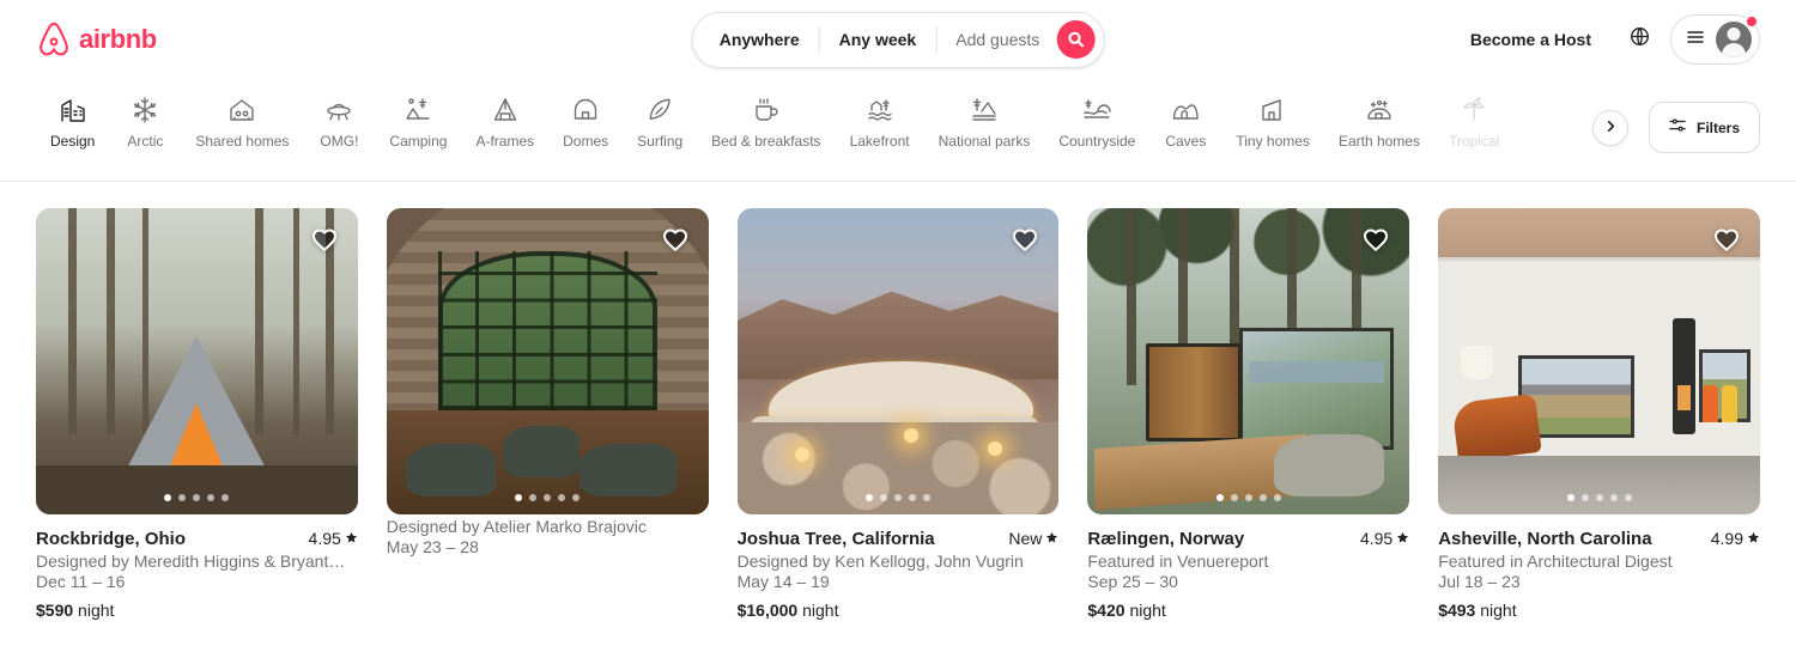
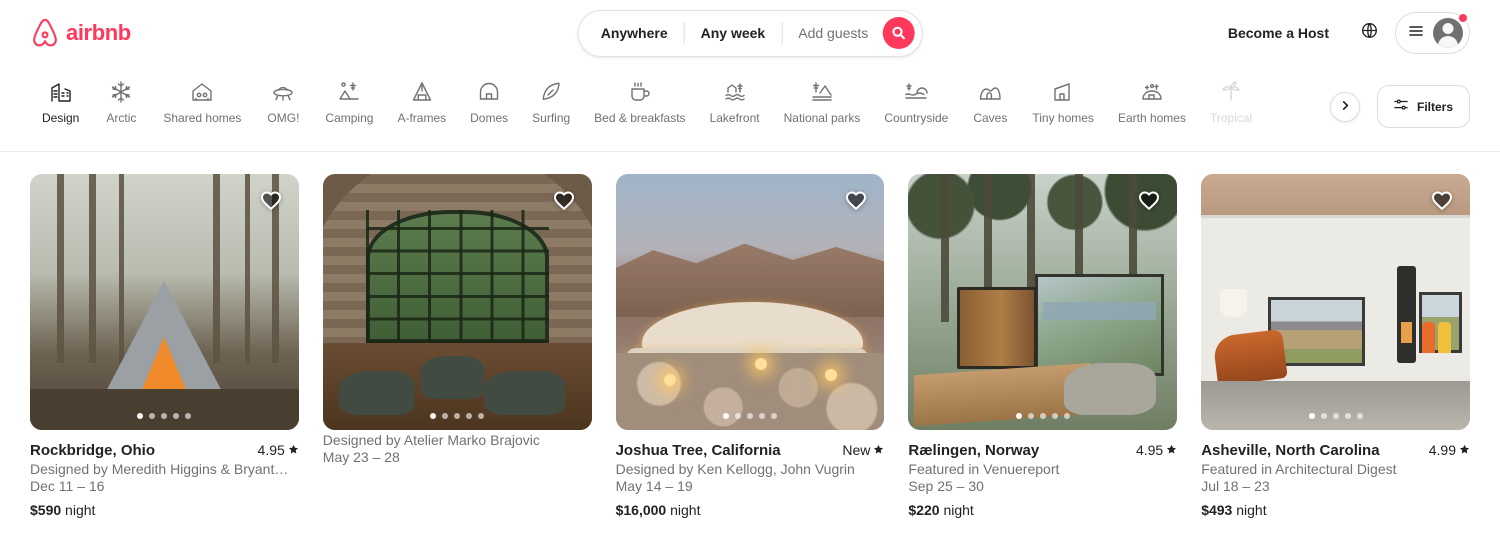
  airbnb
  Anywhere
  Any week
  Add guests
  Become a Host
  Design
  Arctic
  Shared homes
  OMG!
  Camping
  A-frames
  Domes
  Surfing
  Bed & breakfasts
  Lakefront
  National parks
  Countryside
  Caves
  Tiny homes
  Earth homes
  Tropical
  Filters
  Rockbridge, Ohio
  4.95
  Designed by Meredith Higgins & Bryant…
  Dec 11 – 16
  $590 night
  Designed by Atelier Marko Brajovic
  May 23 – 28
  Joshua Tree, California
  New
  Designed by Ken Kellogg, John Vugrin
  May 14 – 19
  $16,000 night
  Rælingen, Norway
  4.95
  Featured in Venuereport
  Sep 25 – 30
- $420 night
+ $220 night
  Asheville, North Carolina
  4.99
  Featured in Architectural Digest
  Jul 18 – 23
  $493 night
